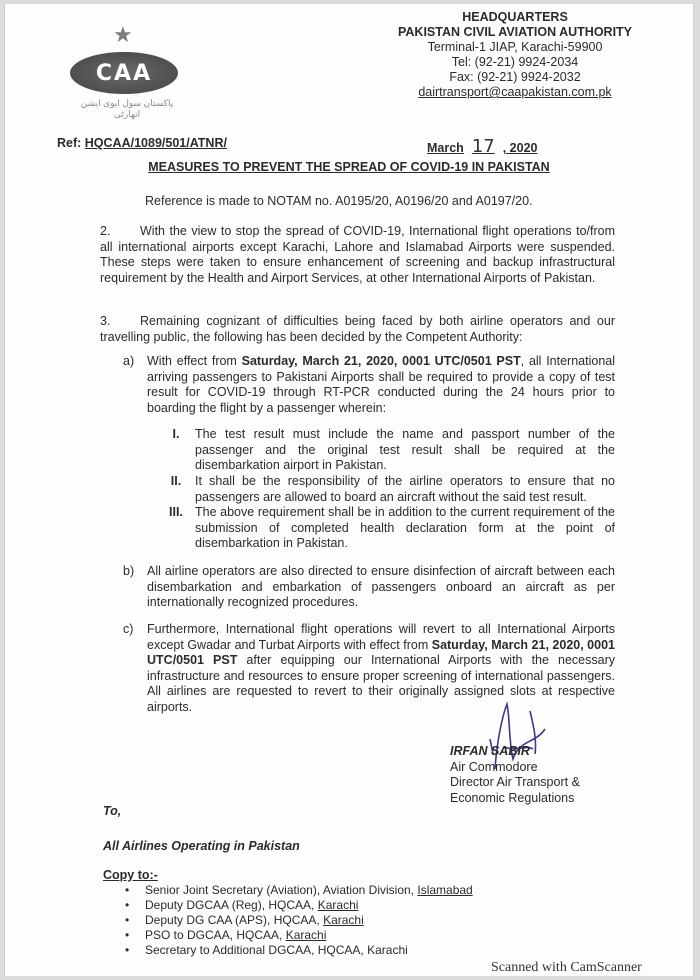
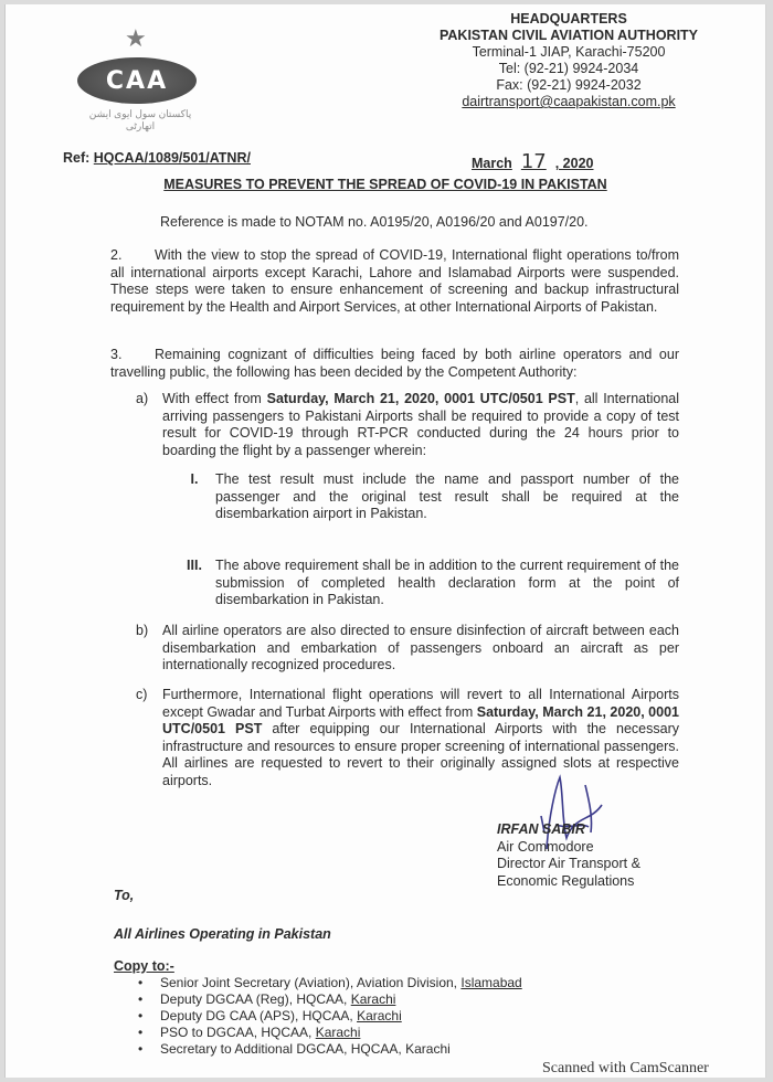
  ★
  CAA
  پاکستان سول ایوی ایشن اتھارٹی
  HEADQUARTERS
  PAKISTAN CIVIL AVIATION AUTHORITY
- Terminal-1 JIAP, Karachi-59900
+ Terminal-1 JIAP, Karachi-75200
  Tel: (92-21) 9924-2034
  Fax: (92-21) 9924-2032
  dairtransport@caapakistan.com.pk
  Ref: HQCAA/1089/501/ATNR/
  March 17 , 2020
  MEASURES TO PREVENT THE SPREAD OF COVID-19 IN PAKISTAN
  Reference is made to NOTAM no. A0195/20, A0196/20 and A0197/20.
  2. With the view to stop the spread of COVID-19, International flight operations to/from all international airports except Karachi, Lahore and Islamabad Airports were suspended. These steps were taken to ensure enhancement of screening and backup infrastructural requirement by the Health and Airport Services, at other International Airports of Pakistan.
  3. Remaining cognizant of difficulties being faced by both airline operators and our travelling public, the following has been decided by the Competent Authority:
  a)
  With effect from Saturday, March 21, 2020, 0001 UTC/0501 PST, all International arriving passengers to Pakistani Airports shall be required to provide a copy of test result for COVID-19 through RT-PCR conducted during the 24 hours prior to boarding the flight by a passenger wherein:
  I.
  The test result must include the name and passport number of the passenger and the original test result shall be required at the disembarkation airport in Pakistan.
- II.
- It shall be the responsibility of the airline operators to ensure that no passengers are allowed to board an aircraft without the said test result.
  III.
  The above requirement shall be in addition to the current requirement of the submission of completed health declaration form at the point of disembarkation in Pakistan.
  b)
  All airline operators are also directed to ensure disinfection of aircraft between each disembarkation and embarkation of passengers onboard an aircraft as per internationally recognized procedures.
  c)
  Furthermore, International flight operations will revert to all International Airports except Gwadar and Turbat Airports with effect from Saturday, March 21, 2020, 0001 UTC/0501 PST after equipping our International Airports with the necessary infrastructure and resources to ensure proper screening of international passengers. All airlines are requested to revert to their originally assigned slots at respective airports.
  IRFAN SABIR
  Air Commodore
  Director Air Transport &
  Economic Regulations
  To,
  All Airlines Operating in Pakistan
  Copy to:-
  •
  Senior Joint Secretary (Aviation), Aviation Division, Islamabad
  •
  Deputy DGCAA (Reg), HQCAA, Karachi
  •
  Deputy DG CAA (APS), HQCAA, Karachi
  •
  PSO to DGCAA, HQCAA, Karachi
  •
  Secretary to Additional DGCAA, HQCAA, Karachi
  Scanned with CamScanner
